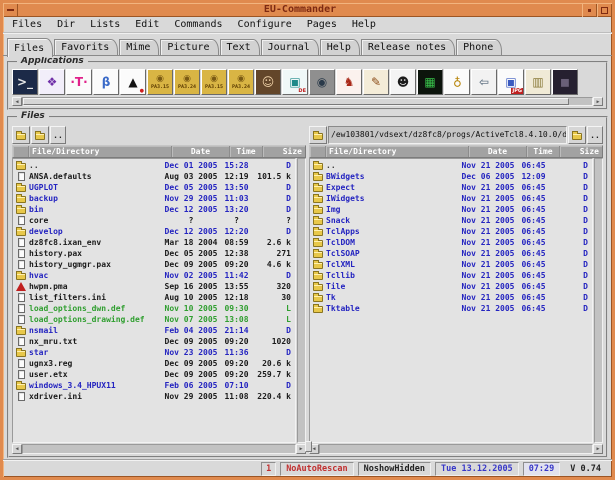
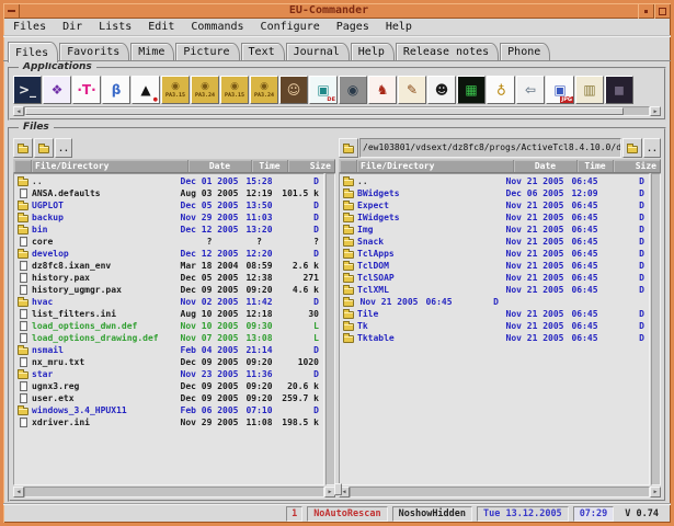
  EU-Commander
  Files
  Dir
  Lists
  Edit
  Commands
  Configure
  Pages
  Help
  Files
  Favorits
  Mime
  Picture
  Text
  Journal
  Help
  Release notes
  Phone
  Applications
  >_
  ❖
  ·T·
  β
  ▲
  ◉
  ◉
  ◉
  ◉
  ☺
  ▣
  ◉
  ♞
  ✎
  ☻
  ▦
  ⇦
  ▣
  ▥
  ◼
  Files
  ..
  File/Directory
  Date
  Time
  Size
  ..
  Dec 01 2005
  15:28
  D
  ANSA.defaults
  Aug 03 2005
  12:19
  101.5 k
  UGPLOT
  Dec 05 2005
  13:50
  D
  backup
  Nov 29 2005
  11:03
  D
  bin
  Dec 12 2005
  13:20
  D
  core
  ?
  ?
  ?
  develop
  Dec 12 2005
  12:20
  D
  dz8fc8.ixan_env
  Mar 18 2004
  08:59
  2.6 k
  history.pax
  Dec 05 2005
  12:38
  271
  history_ugmgr.pax
  Dec 09 2005
  09:20
  4.6 k
  hvac
  Nov 02 2005
  11:42
  D
- hwpm.pma
- Sep 16 2005
- 13:55
- 320
  list_filters.ini
  Aug 10 2005
  12:18
  30
  load_options_dwn.def
  Nov 10 2005
  09:30
  L
  load_options_drawing.def
  Nov 07 2005
  13:08
  L
  nsmail
  Feb 04 2005
  21:14
  D
  nx_mru.txt
  Dec 09 2005
  09:20
  1020
  star
  Nov 23 2005
  11:36
  D
  ugnx3.reg
  Dec 09 2005
  09:20
  20.6 k
  user.etx
  Dec 09 2005
  09:20
  259.7 k
  windows_3.4_HPUX11
  Feb 06 2005
  07:10
  D
  xdriver.ini
  Nov 29 2005
  11:08
- 220.4 k
+ 198.5 k
  /ew103801/vdsext/dz8fc8/progs/ActiveTcl8.4.10.0/d
  ..
  File/Directory
  Date
  Time
  Size
  ..
  Nov 21 2005
  06:45
  D
  BWidgets
  Dec 06 2005
  12:09
  D
  Expect
  Nov 21 2005
  06:45
  D
  IWidgets
  Nov 21 2005
  06:45
  D
  Img
  Nov 21 2005
  06:45
  D
  Snack
  Nov 21 2005
  06:45
  D
  TclApps
  Nov 21 2005
  06:45
  D
  TclDOM
  Nov 21 2005
  06:45
  D
  TclSOAP
  Nov 21 2005
  06:45
  D
  TclXML
  Nov 21 2005
  06:45
  D
- Tcllib
  Nov 21 2005
  06:45
  D
  Tile
  Nov 21 2005
  06:45
  D
  Tk
  Nov 21 2005
  06:45
  D
  Tktable
  Nov 21 2005
  06:45
  D
  1
  NoAutoRescan
  NoshowHidden
  Tue 13.12.2005
  07:29
  V 0.74
